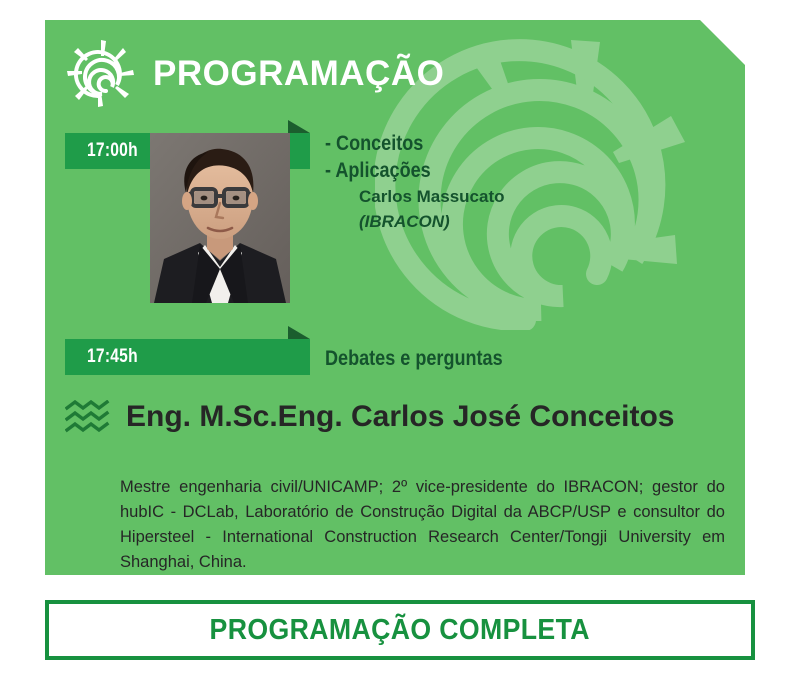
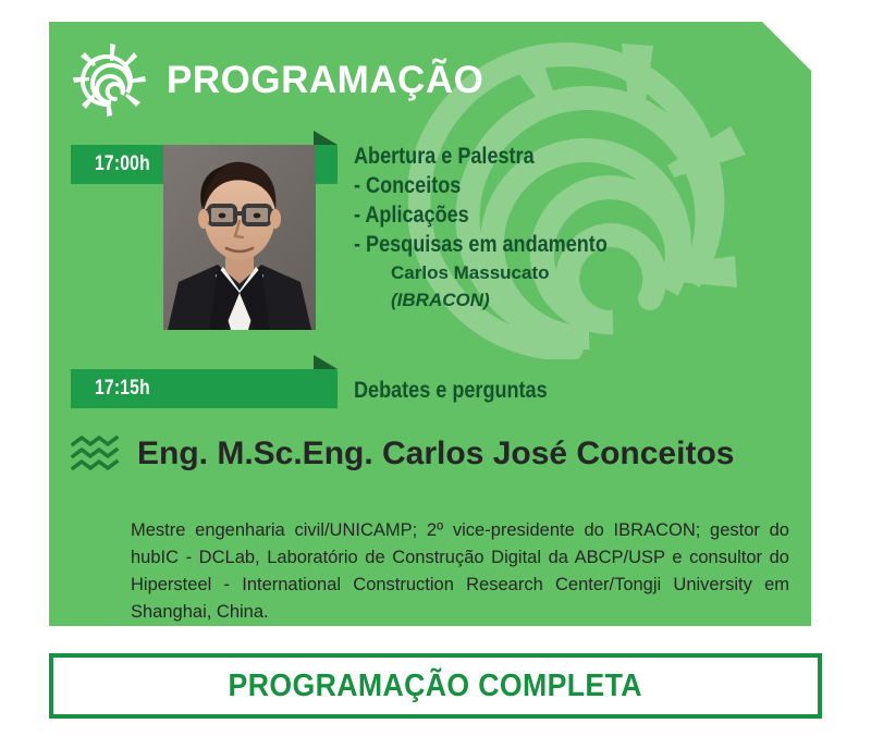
  PROGRAMAÇÃO
  17:00h
+ Abertura e Palestra
  - Conceitos
  - Aplicações
+ - Pesquisas em andamento
  Carlos Massucato
  (IBRACON)
- 17:45h
+ 17:15h
  Debates e perguntas
  Eng. M.Sc.Eng. Carlos José Conceitos
  Mestre engenharia civil/UNICAMP; 2º vice-presidente do IBRACON; gestor do hubIC - DCLab, Laboratório de Construção Digital da ABCP/USP e consultor do Hipersteel - International Construction Research Center/Tongji University em Shanghai, China.
  PROGRAMAÇÃO COMPLETA
